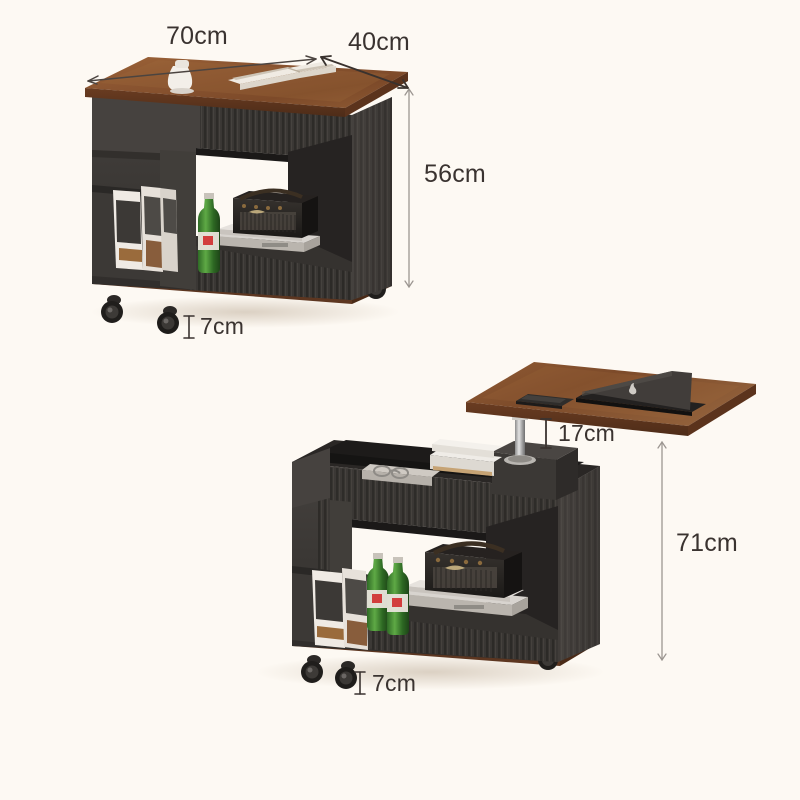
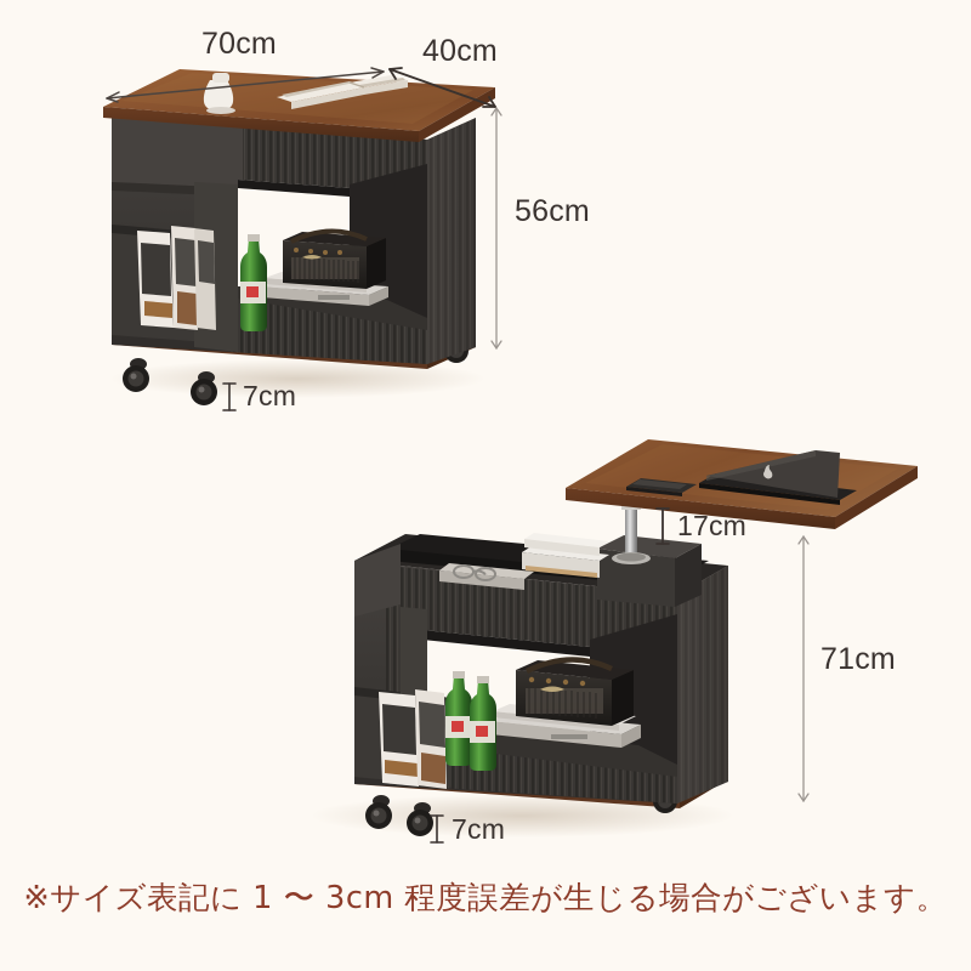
  70cm
  40cm
  56cm
  7cm
  17cm
  71cm
  7cm
+ ※サイズ表記に 1 〜 3cm 程度誤差が生じる場合がございます。
